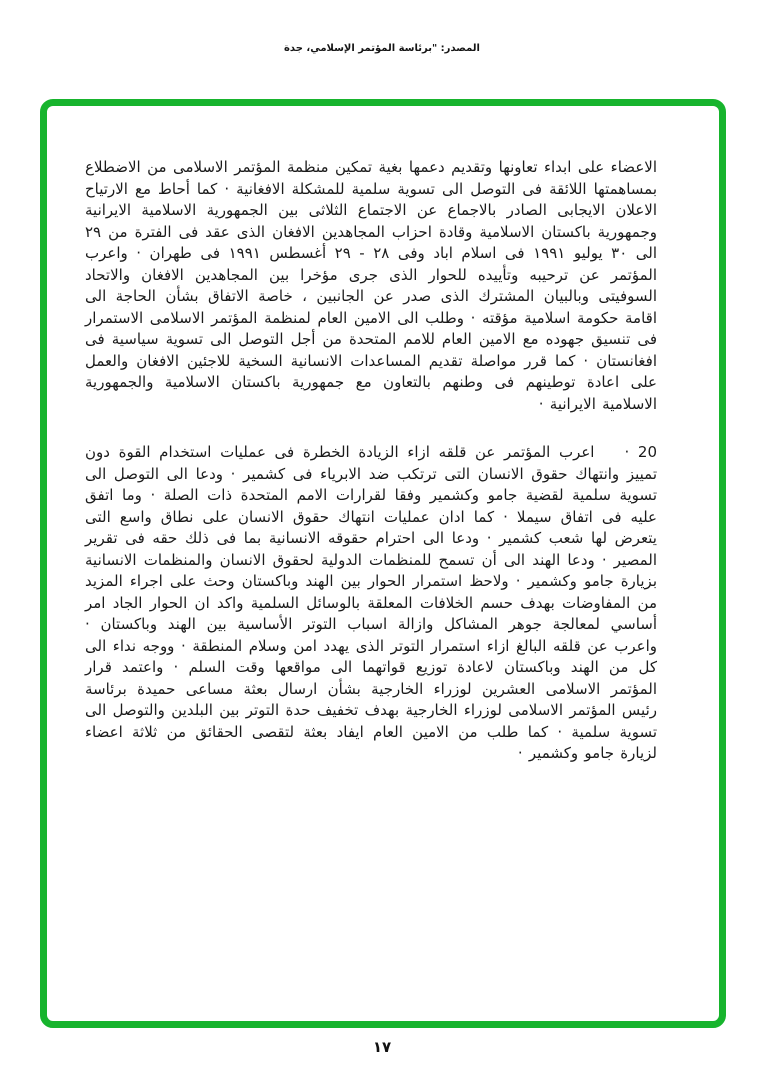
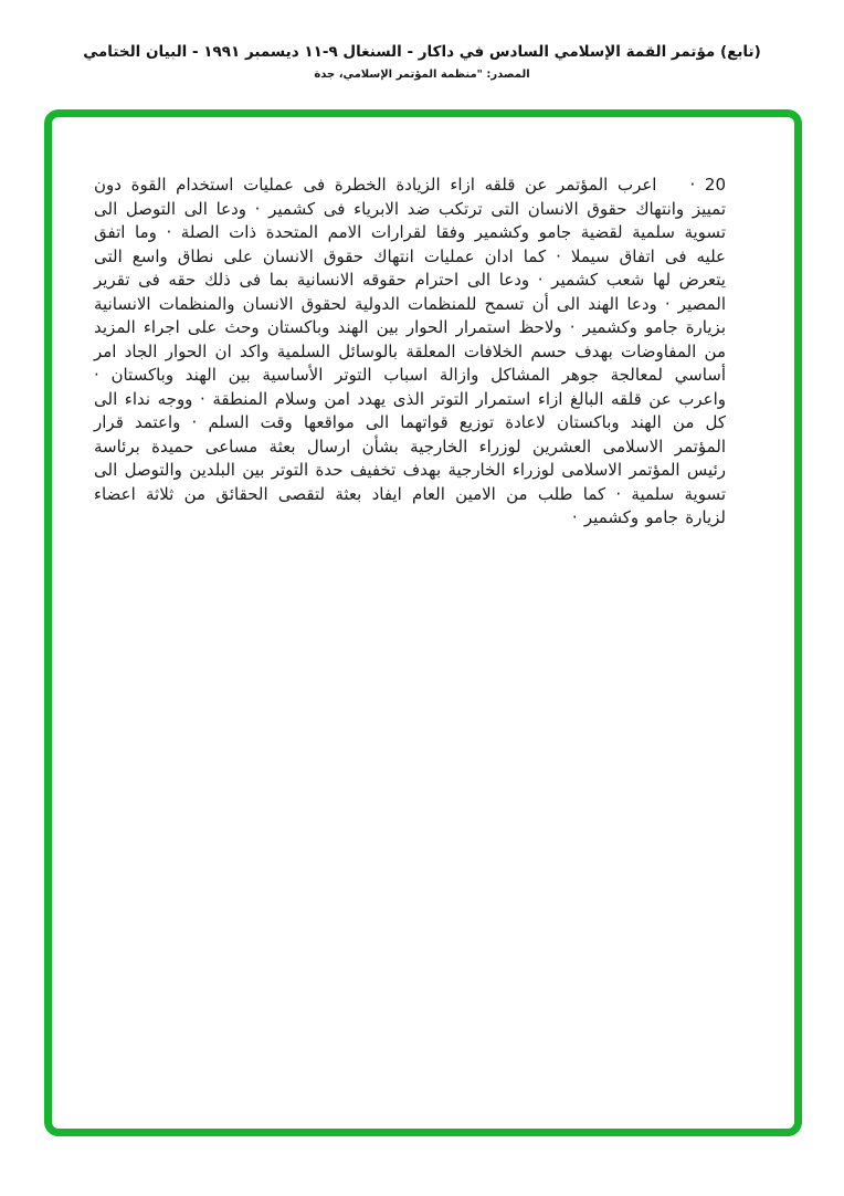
+ (تابع) مؤتمر القمة الإسلامي السادس في داكار - السنغال ٩-١١ ديسمبر ١٩٩١ - البيان الختامي
- المصدر: "برئاسة المؤتمر الإسلامي، جدة
+ المصدر: "منظمة المؤتمر الإسلامي، جدة
- الاعضاء على ابداء تعاونها وتقديم دعمها بغية تمكين منظمة المؤتمر الاسلامى من الاضطلاع بمساهمتها اللائقة فى التوصل الى تسوية سلمية للمشكلة الافغانية · كما أحاط مع الارتياح الاعلان الايجابى الصادر بالاجماع عن الاجتماع الثلاثى بين الجمهورية الاسلامية الايرانية وجمهورية باكستان الاسلامية وقادة احزاب المجاهدين الافغان الذى عقد فى الفترة من ٢٩ الى ٣٠ يوليو ١٩٩١ فى اسلام اباد وفى ٢٨ - ٢٩ أغسطس ١٩٩١ فى طهران · واعرب المؤتمر عن ترحيبه وتأييده للحوار الذى جرى مؤخرا بين المجاهدين الافغان والاتحاد السوفيتى وبالبيان المشترك الذى صدر عن الجانبين ، خاصة الاتفاق بشأن الحاجة الى اقامة حكومة اسلامية مؤقته · وطلب الى الامين العام لمنظمة المؤتمر الاسلامى الاستمرار فى تنسيق جهوده مع الامين العام للامم المتحدة من أجل التوصل الى تسوية سياسية فى افغانستان · كما قرر مواصلة تقديم المساعدات الانسانية السخية للاجئين الافغان والعمل على اعادة توطينهم فى وطنهم بالتعاون مع جمهورية باكستان الاسلامية والجمهورية الاسلامية الايرانية ·
  20 ·اعرب المؤتمر عن قلقه ازاء الزيادة الخطرة فى عمليات استخدام القوة دون تمييز وانتهاك حقوق الانسان التى ترتكب ضد الابرياء فى كشمير · ودعا الى التوصل الى تسوية سلمية لقضية جامو وكشمير وفقا لقرارات الامم المتحدة ذات الصلة · وما اتفق عليه فى اتفاق سيملا · كما ادان عمليات انتهاك حقوق الانسان على نطاق واسع التى يتعرض لها شعب كشمير · ودعا الى احترام حقوقه الانسانية بما فى ذلك حقه فى تقرير المصير · ودعا الهند الى أن تسمح للمنظمات الدولية لحقوق الانسان والمنظمات الانسانية بزيارة جامو وكشمير · ولاحظ استمرار الحوار بين الهند وباكستان وحث على اجراء المزيد من المفاوضات بهدف حسم الخلافات المعلقة بالوسائل السلمية واكد ان الحوار الجاد امر أساسي لمعالجة جوهر المشاكل وازالة اسباب التوتر الأساسية بين الهند وباكستان · واعرب عن قلقه البالغ ازاء استمرار التوتر الذى يهدد امن وسلام المنطقة · ووجه نداء الى كل من الهند وباكستان لاعادة توزيع قواتهما الى مواقعها وقت السلم · واعتمد قرار المؤتمر الاسلامى العشرين لوزراء الخارجية بشأن ارسال بعثة مساعى حميدة برئاسة رئيس المؤتمر الاسلامى لوزراء الخارجية بهدف تخفيف حدة التوتر بين البلدين والتوصل الى تسوية سلمية · كما طلب من الامين العام ايفاد بعثة لتقصى الحقائق من ثلاثة اعضاء لزيارة جامو وكشمير ·
- ١٧
